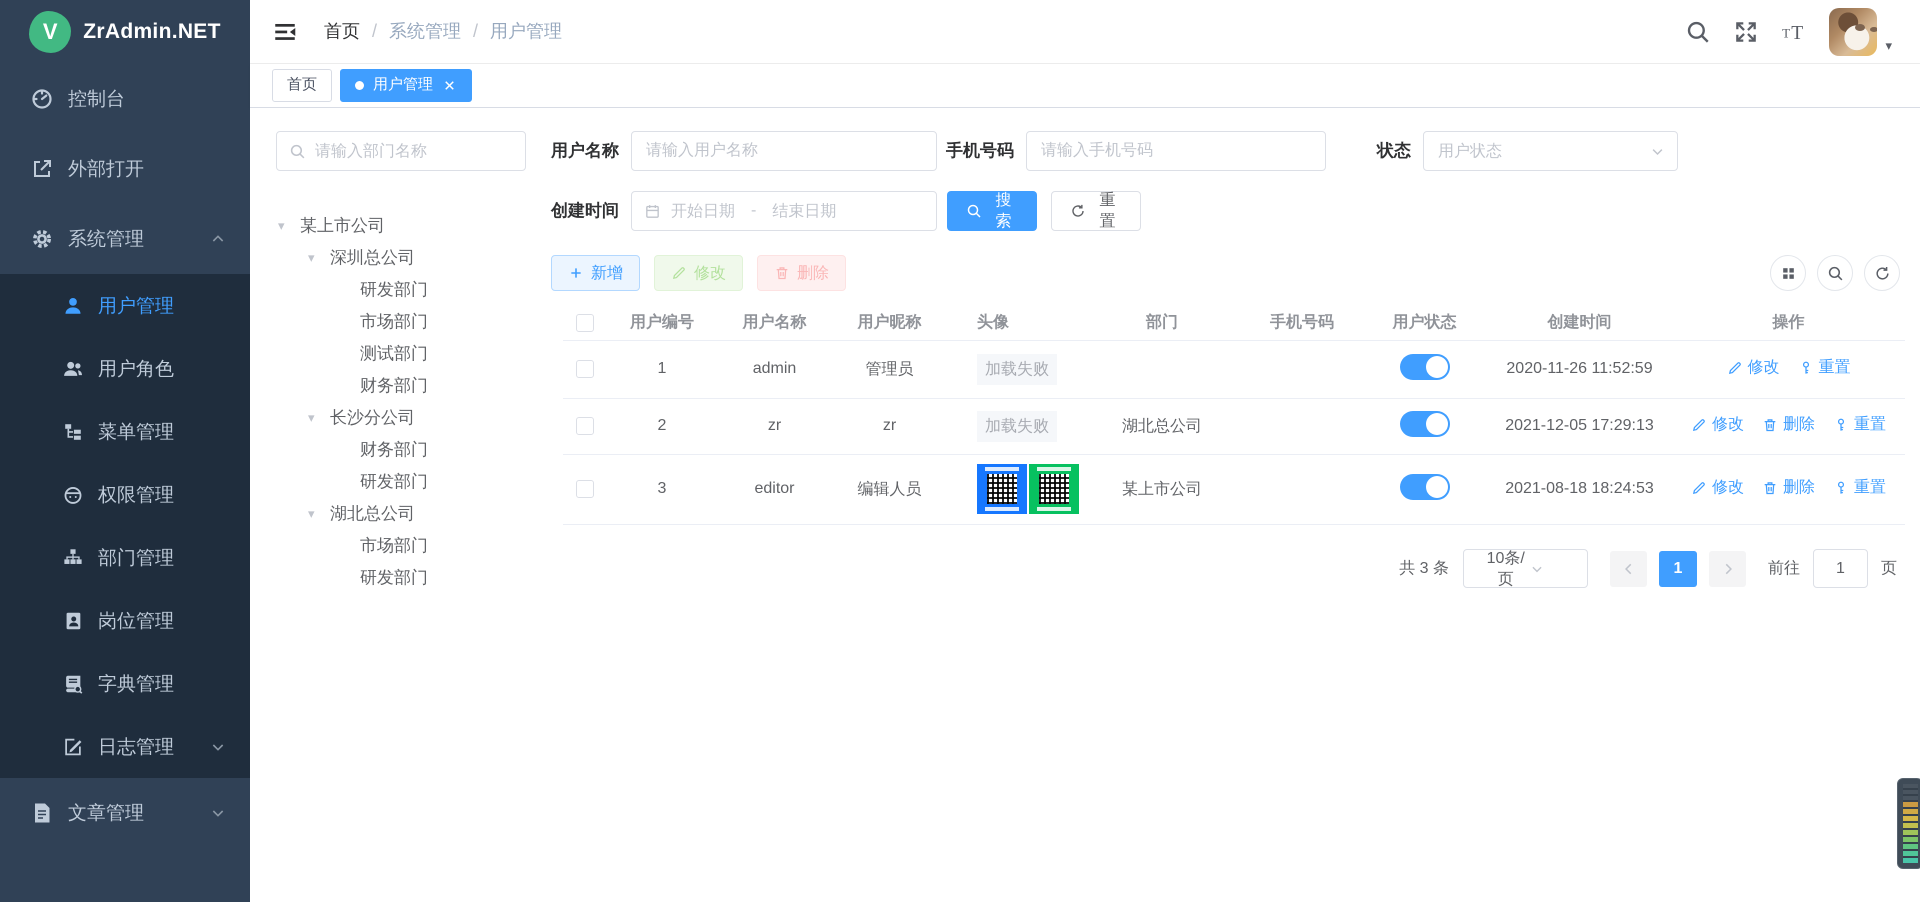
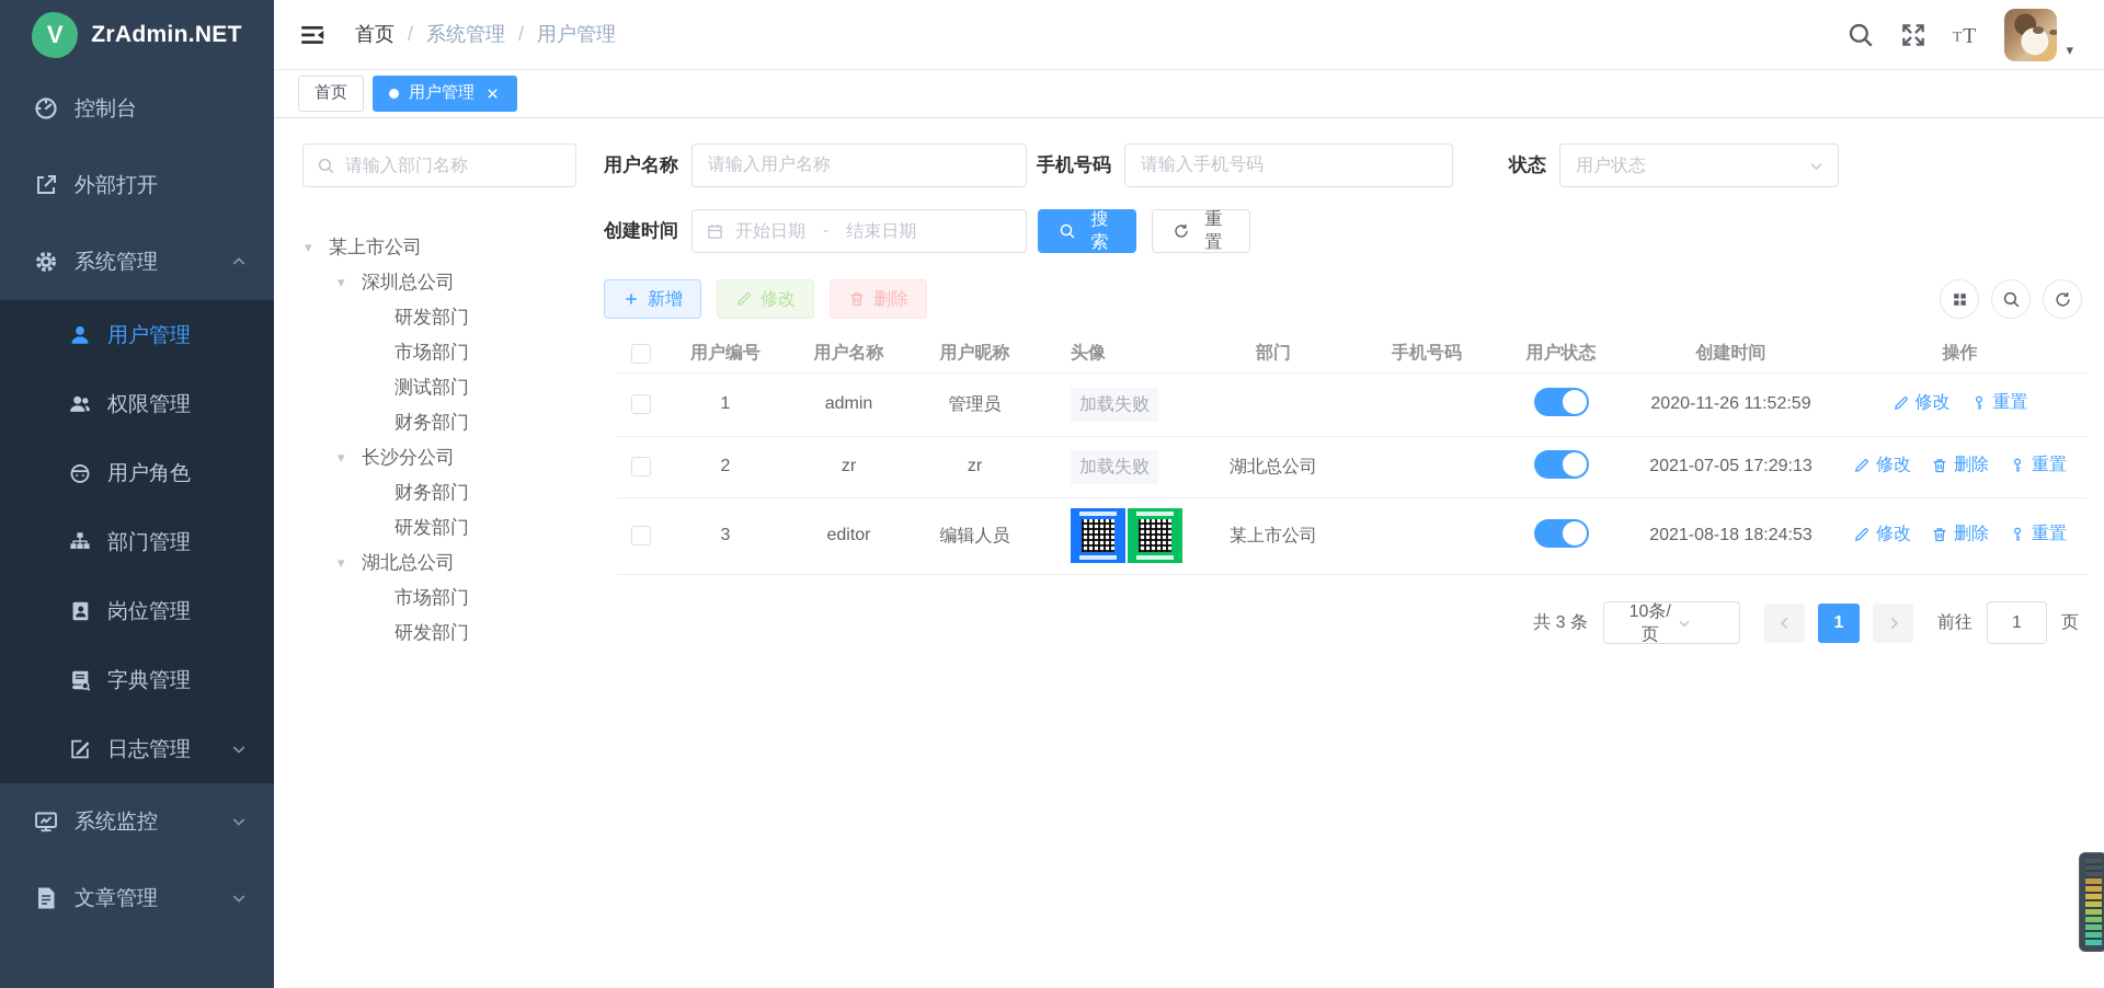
  V
  ZrAdmin.NET
  控制台
  外部打开
  系统管理
  用户管理
- 用户角色
+ 权限管理
- 菜单管理
- 权限管理
+ 用户角色
  部门管理
  岗位管理
  字典管理
  日志管理
+ 系统监控
  文章管理
  首页
  /
  系统管理
  /
  用户管理
  T
  T
  ▾
  首页
  用户管理
  请输入部门名称
  ▾
  某上市公司
  ▾
  深圳总公司
  研发部门
  市场部门
  测试部门
  财务部门
  ▾
  长沙分公司
  财务部门
  研发部门
  ▾
  湖北总公司
  市场部门
  研发部门
  用户名称
  请输入用户名称
  手机号码
  请输入手机号码
  状态
  用户状态
  创建时间
  开始日期
  -
  结束日期
  搜索
  重置
  新增
  修改
  删除
  	用户编号	用户名称	用户昵称	头像	部门	手机号码	用户状态	创建时间	操作
  	1	admin	管理员	加载失败				2020-11-26 11:52:59	修改 重置
- 	2	zr	zr	加载失败	湖北总公司			2021-12-05 17:29:13	修改 删除 重置
+ 	2	zr	zr	加载失败	湖北总公司			2021-07-05 17:29:13	修改 删除 重置
  	3	editor	编辑人员		某上市公司			2021-08-18 18:24:53	修改 删除 重置
  共 3 条
  10条/页
  1
  前往
  1
  页
